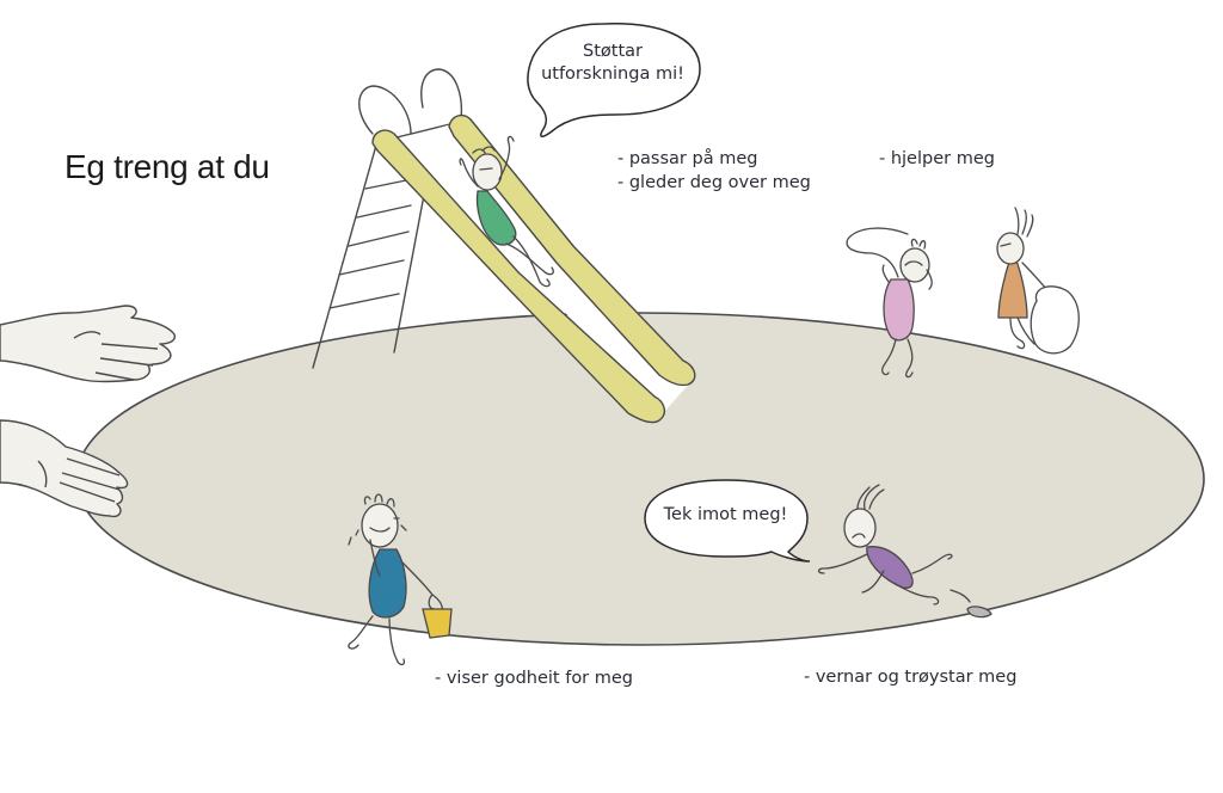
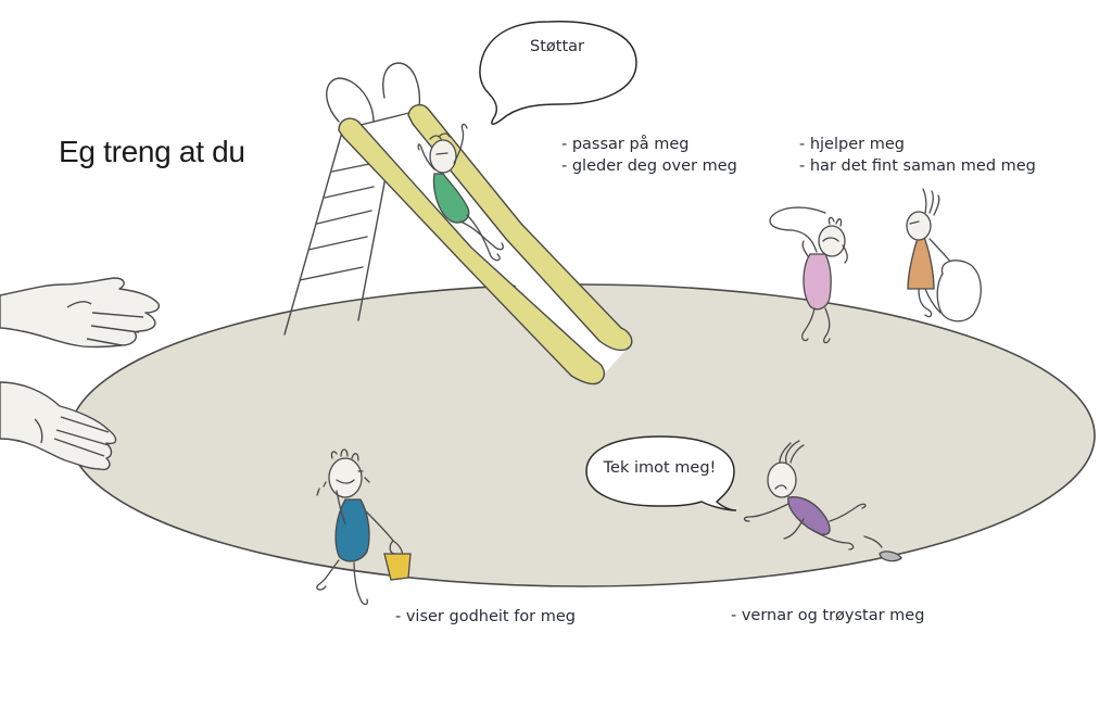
  Eg treng at du
  Støttar
- utforskninga mi!
  Tek imot meg!
  - passar på meg
  - gleder deg over meg
  - hjelper meg
+ - har det fint saman med meg
  - viser godheit for meg
  - vernar og trøystar meg
